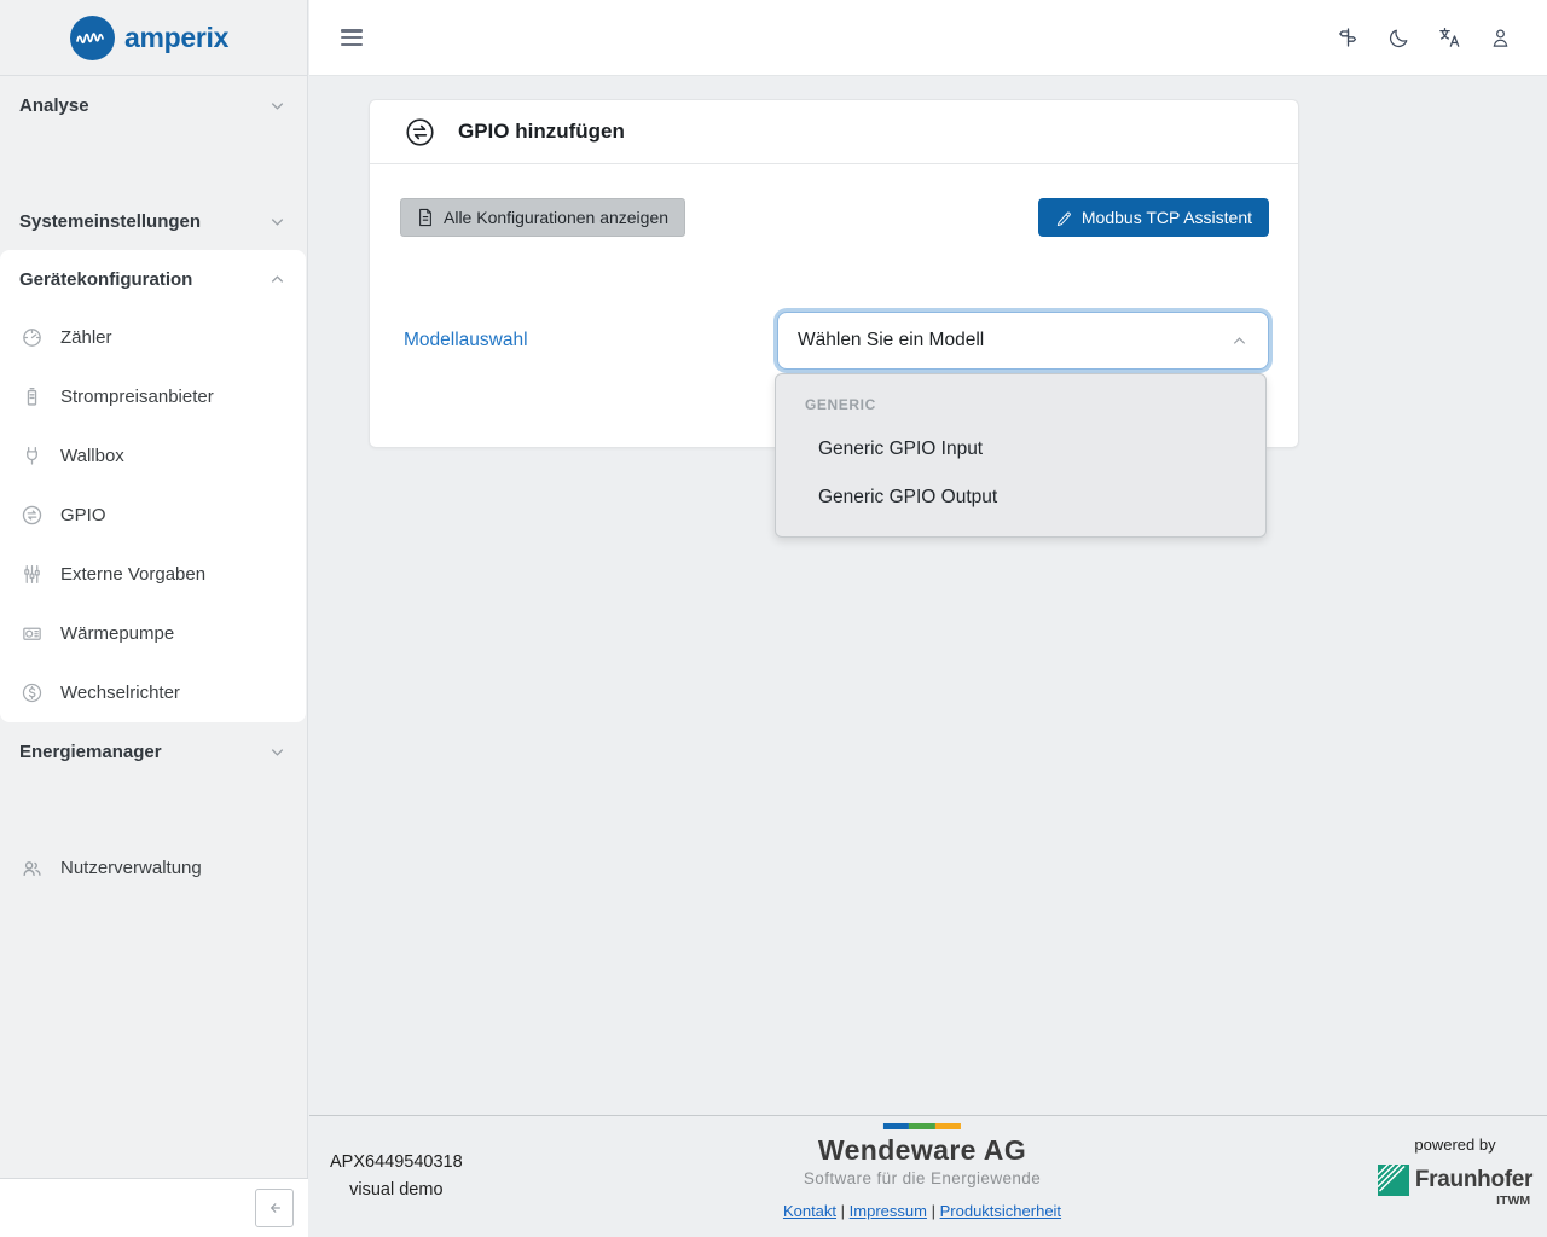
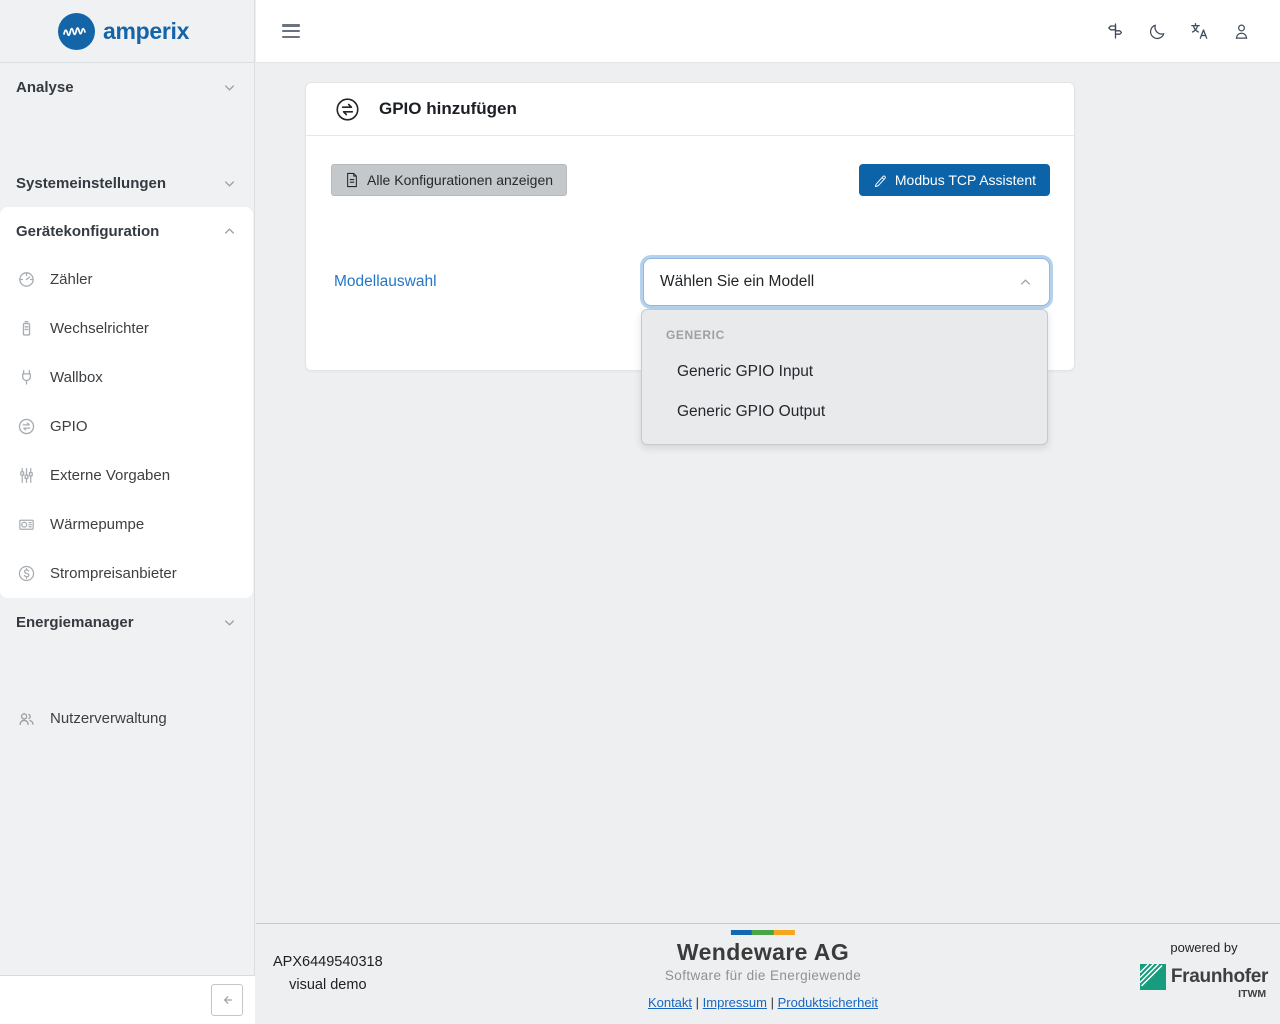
  amperix
  Analyse
  Systemeinstellungen
  Gerätekonfiguration
  Zähler
- Strompreisanbieter
+ Wechselrichter
  Wallbox
  GPIO
  Externe Vorgaben
  Wärmepumpe
- Wechselrichter
+ Strompreisanbieter
  Energiemanager
  Nutzerverwaltung
  GPIO hinzufügen
  Alle Konfigurationen anzeigen
  Modbus TCP Assistent
  Modellauswahl
  Wählen Sie ein Modell
  GENERIC
  Generic GPIO Input
  Generic GPIO Output
  APX6449540318
  visual demo
  Wendeware AG
  Software für die Energiewende
  Kontakt | Impressum | Produktsicherheit
  powered by
  Fraunhofer
  ITWM
